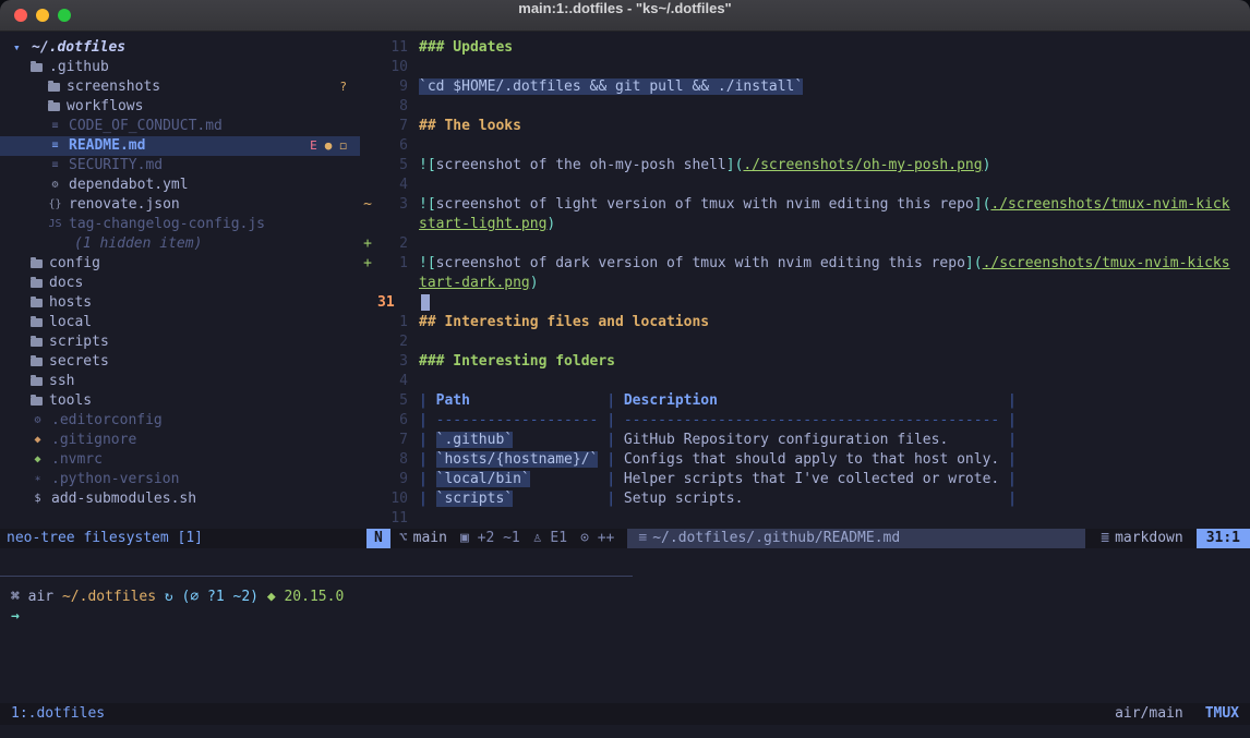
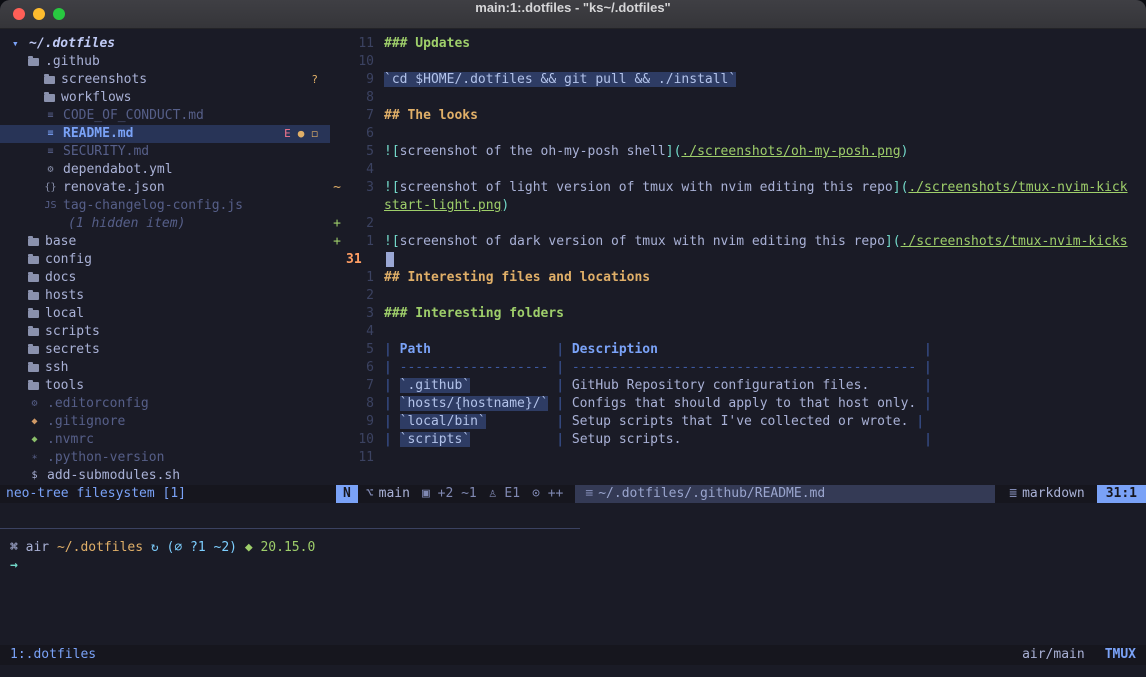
  main:1:.dotfiles - "ks~/.dotfiles"
  ▾
  ~/.dotfiles
  .github
  screenshots
  ?
  workflows
  ≡
  CODE_OF_CONDUCT.md
  ≡
  README.md
  E
  ●
  ◻
  ≡
  SECURITY.md
  ⚙
  dependabot.yml
  {}
  renovate.json
  JS
  tag-changelog-config.js
  (1 hidden item)
+ base
  config
  docs
  hosts
  local
  scripts
  secrets
  ssh
  tools
  ⚙
  .editorconfig
  ◆
  .gitignore
  ◆
  .nvmrc
  ∗
  .python-version
  $
  add-submodules.sh
  11
  ### Updates
  10
  9
  `cd $HOME/.dotfiles && git pull && ./install`
  8
  7
  ## The looks
  6
  5
  ![screenshot of the oh-my-posh shell](./screenshots/oh-my-posh.png)
  4
  ~
  3
  ![screenshot of light version of tmux with nvim editing this repo](./screenshots/tmux-nvim-kick
  start-light.png)
  +
  2
  +
  1
  ![screenshot of dark version of tmux with nvim editing this repo](./screenshots/tmux-nvim-kicks
- tart-dark.png)
  31
  1
  ## Interesting files and locations
  2
  3
  ### Interesting folders
  4
  5
  | Path | Description |
  6
  | ------------------- | -------------------------------------------- |
  7
  | `.github` | GitHub Repository configuration files. |
  8
  | `hosts/{hostname}/` | Configs that should apply to that host only. |
  9
- | `local/bin` | Helper scripts that I've collected or wrote. |
+ | `local/bin` | Setup scripts that I've collected or wrote. |
  10
  | `scripts` | Setup scripts. |
  11
  neo-tree filesystem [1]
  N
  ⌥ main
  ▣ +2 ~1
  ♙ E1
  ⊙ ++
  ≡
  ~/.dotfiles/.github/README.md
  ≣
  markdown
  31:1
  ⌘ air ~/.dotfiles ↻ (⌀ ?1 ~2) ◆ 20.15.0
  →
  1:.dotfiles
  air/main
  TMUX
